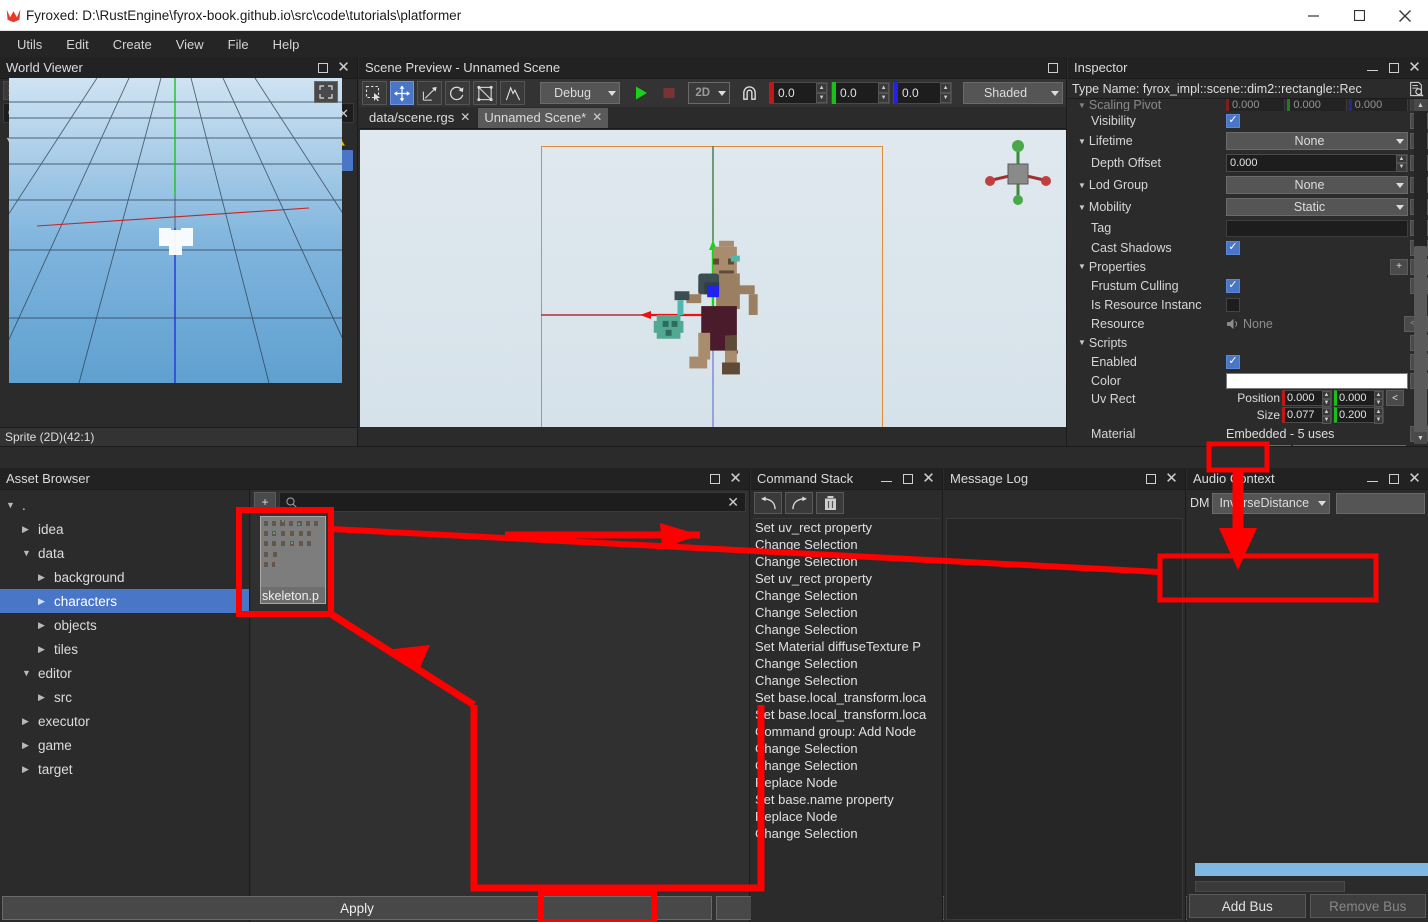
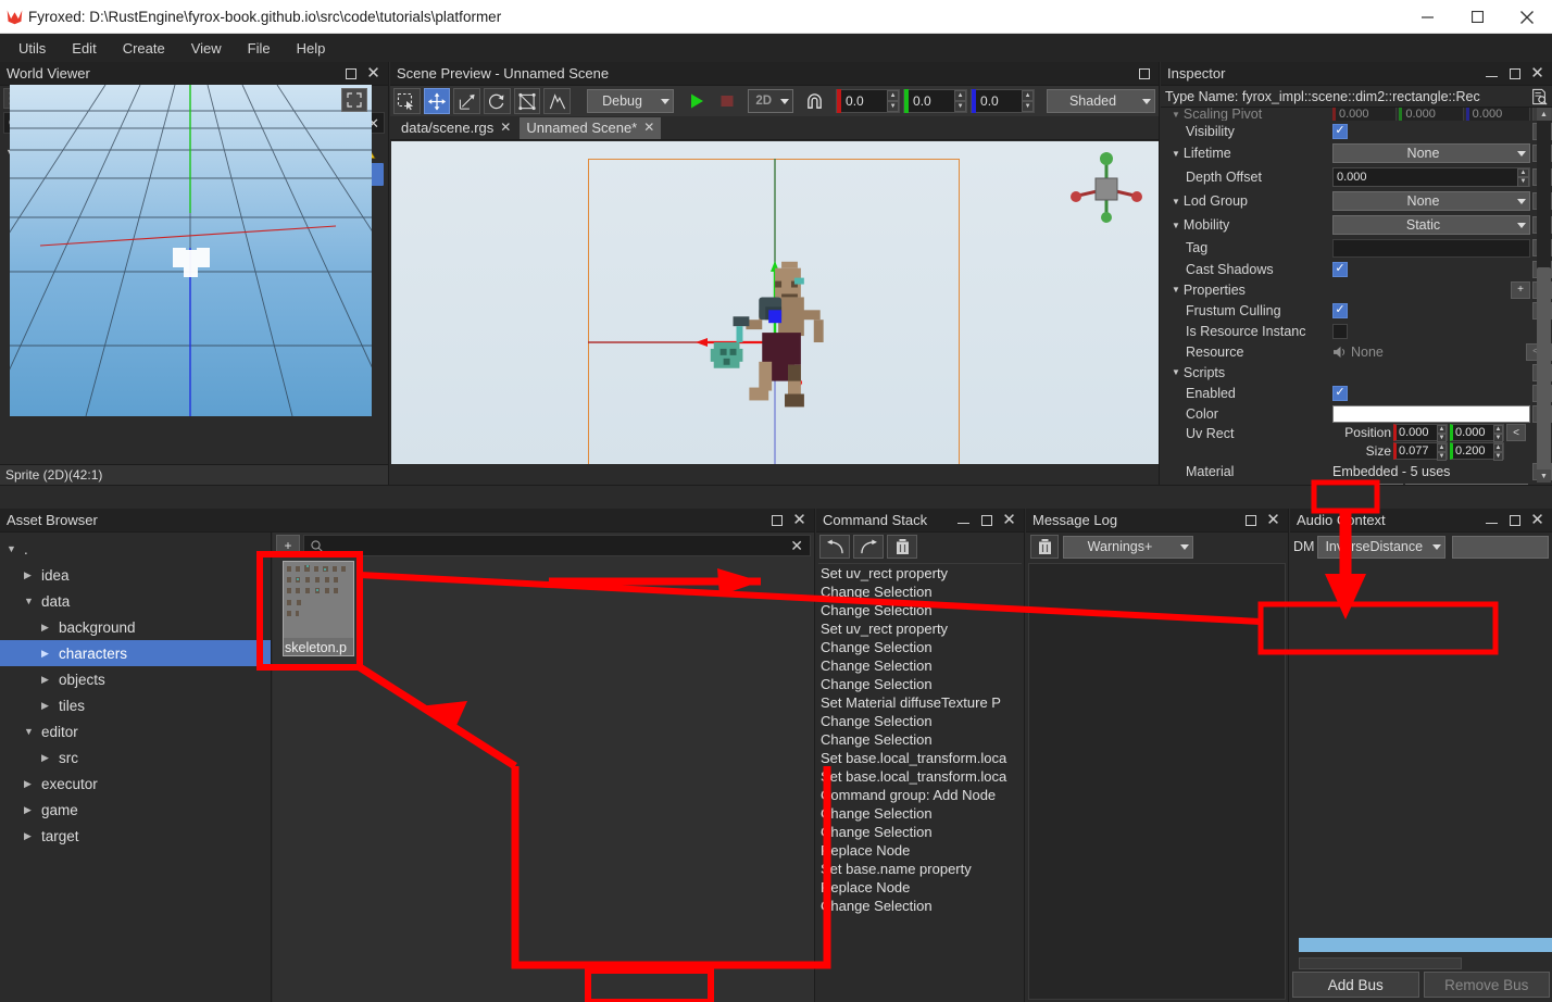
  Fyroxed: D:\RustEngine\fyrox-book.github.io\src\code\tutorials\platformer
  Utils
  Edit
  Create
  View
  File
  Help
  World Viewer
  ✕
  ✕
  Sprite (2D)(42:1)
  Scene Preview - Unnamed Scene
  Debug
  2D
  0.0
  0.0
  0.0
  Shaded
  data/scene.rgs
  ✕
  Unnamed Scene*
  ✕
  Inspector
  ✕
  Type Name: fyrox_impl::scene::dim2::rectangle::Rec
  ▼
  Scaling Pivot
  0.000
  0.000
  0.000
  Visibility
  ✓
  ▼
  Lifetime
  None
  Depth Offset
  0.000
  ▼
  Lod Group
  None
  ▼
  Mobility
  Static
  Tag
  Cast Shadows
  ✓
  ▼
  Properties
  +
  Frustum Culling
  ✓
  Is Resource Instanc
  Resource
  None
  ▼
  Scripts
  Enabled
  ✓
  Color
  Uv Rect
  Position
  0.000
  0.000
  <
  Size
  0.077
  0.200
  Material
  Embedded - 5 uses
  Asset Browser
  ✕
  ▼
  .
  ▶
  idea
  ▼
  data
  ▶
  background
  ▶
  characters
  ▶
  objects
  ▶
  tiles
  ▼
  editor
  ▶
  src
  ▶
  executor
  ▶
  game
  ▶
  target
  +
  ✕
  skeleton.p
- Apply
  Command Stack
  ✕
  Set uv_rect property
  Change Selection
  Change Selection
  Set uv_rect property
  Change Selection
  Change Selection
  Change Selection
  Set Material diffuseTexture P
  Change Selection
  Change Selection
  Set base.local_transform.loca
  et base.local_transform.loca
  ommand group: Add Node
  hange Selection
  hange Selection
  eplace Node
  et base.name property
  eplace Node
  hange Selection
  Message Log
  ✕
+ Warnings+
  Audiontext
  ✕
  DM
  InrseDistance
  Add Bus
  Remove Bus
